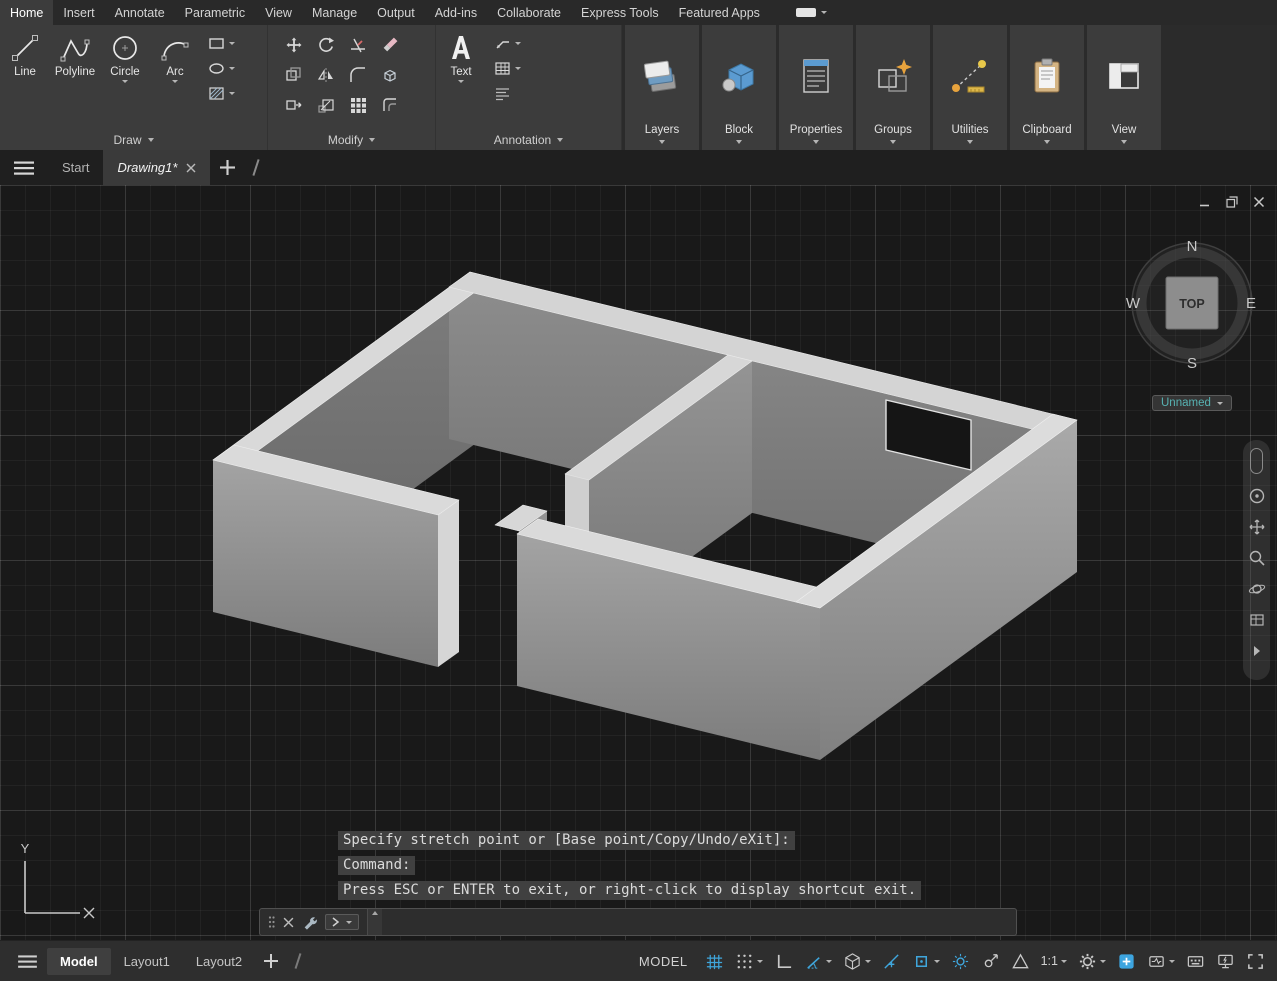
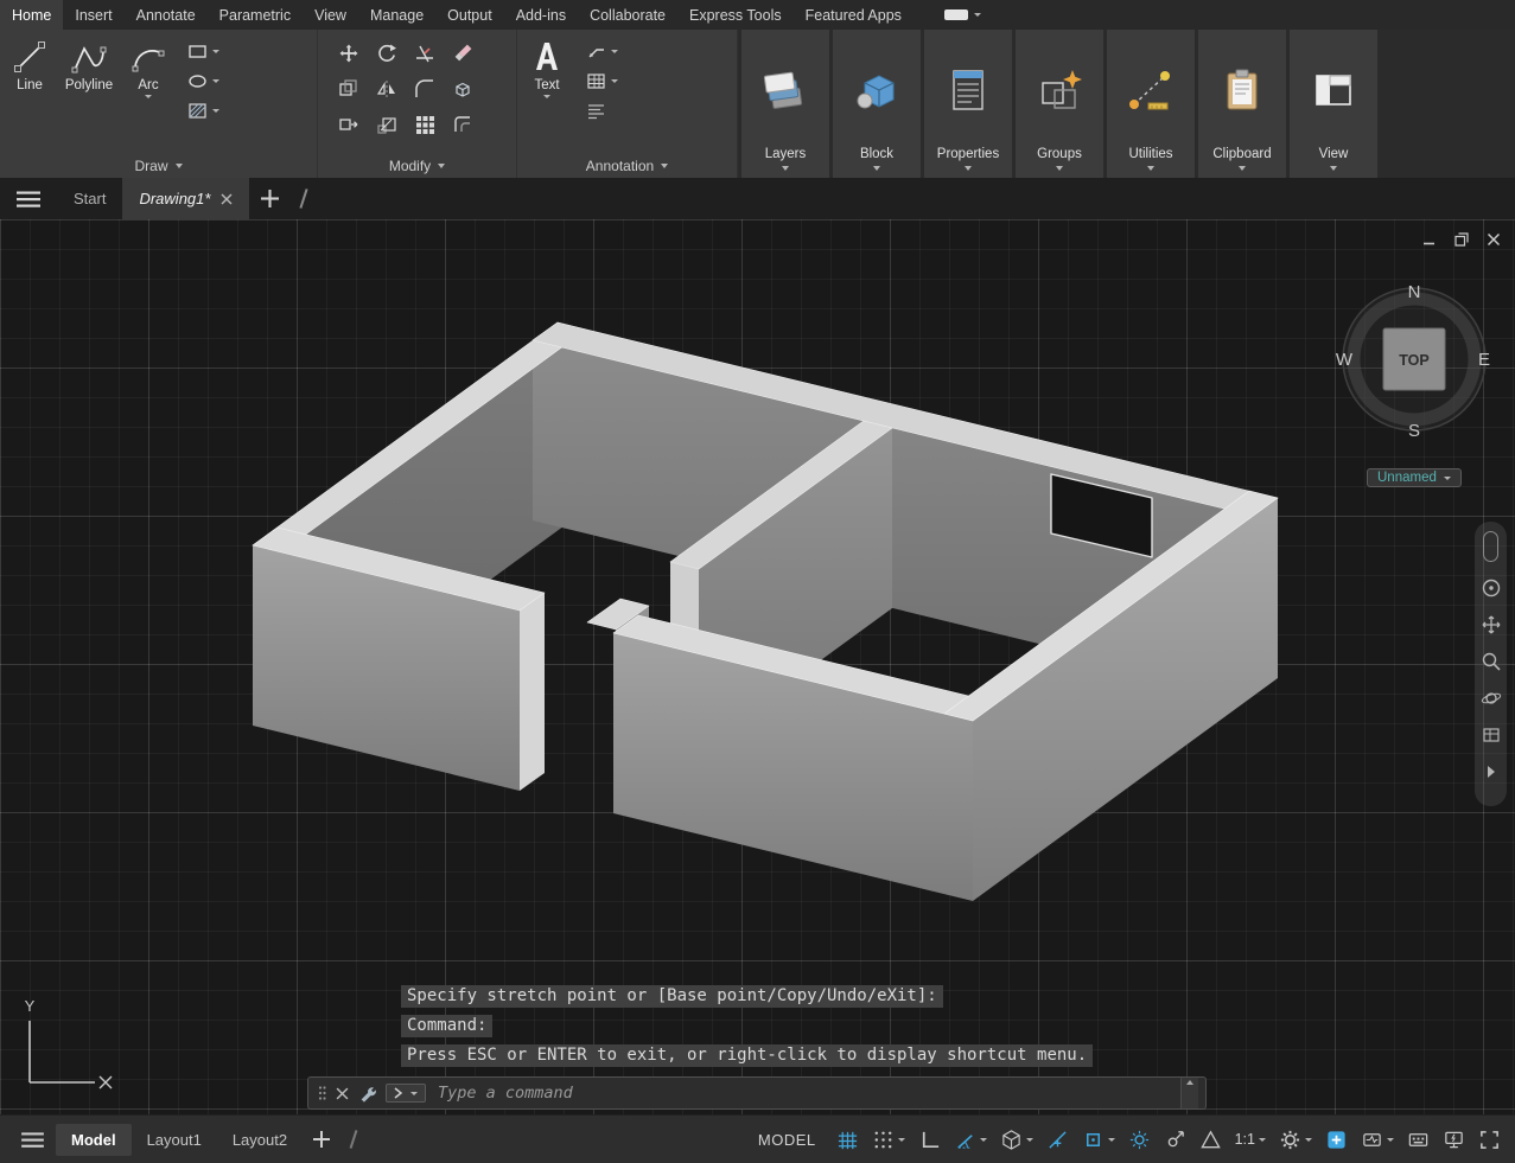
  Home
  Insert
  Annotate
  Parametric
  View
  Manage
  Output
  Add-ins
  Collaborate
  Express Tools
  Featured Apps
  Line
  Polyline
- Circle
  Arc
  Draw
  Modify
  Text
  Annotation
  Layers
  Block
  Properties
  Groups
  Utilities
  Clipboard
  View
  Start
  Drawing1*
  TOP
  N
  W
  E
  S
  Y
  Unnamed
  Specify stretch point or [Base point/Copy/Undo/eXit]:
  Command:
- Press ESC or ENTER to exit, or right-click to display shortcut exit.
+ Press ESC or ENTER to exit, or right-click to display shortcut menu.
+ Type a command
  Model
  Layout1
  Layout2
  MODEL
  1:1
